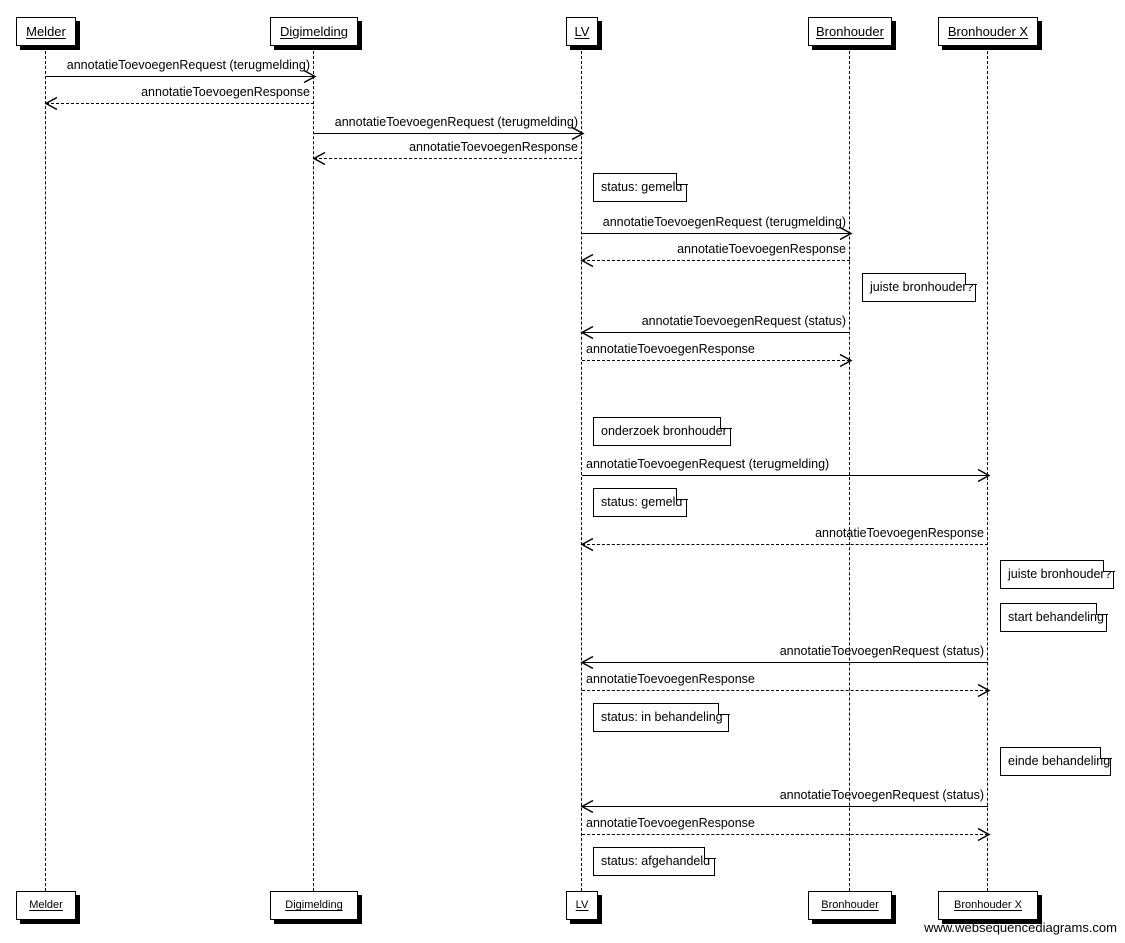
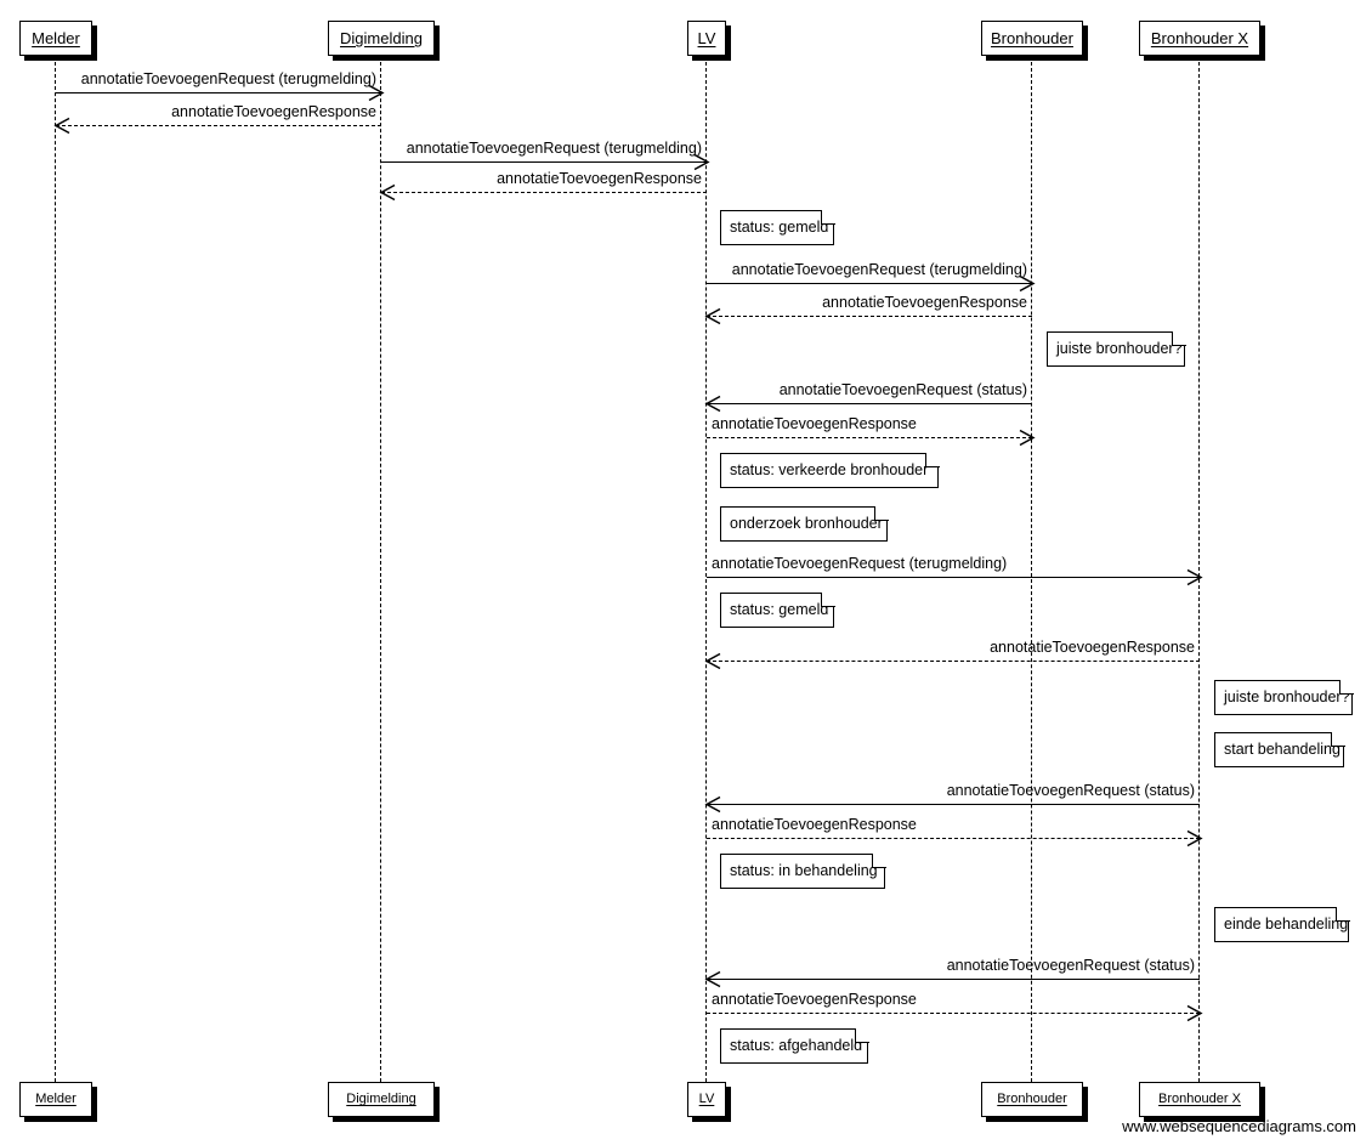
  Melder
  Melder
  Digimelding
  Digimelding
  LV
  LV
  Bronhouder
  Bronhouder
  Bronhouder X
  Bronhouder X
  annotatieToevoegenRequest (terugmelding)
  annotatieToevoegenResponse
  annotatieToevoegenRequest (terugmelding)
  annotatieToevoegenResponse
  annotatieToevoegenRequest (terugmelding)
  annotatieToevoegenResponse
  annotatieToevoegenRequest (status)
  annotatieToevoegenResponse
  annotatieToevoegenRequest (terugmelding)
  annotatieToevoegenResponse
  annotatieToevoegenRequest (status)
  annotatieToevoegenResponse
  annotatieToevoegenRequest (status)
  annotatieToevoegenResponse
  status: gemeld
  juiste bronhouder?
+ status: verkeerde bronhouder
  onderzoek bronhouder
  status: gemeld
  juiste bronhouder?
  start behandeling
  status: in behandeling
  einde behandeling
  status: afgehandeld
  www.websequencediagrams.com
